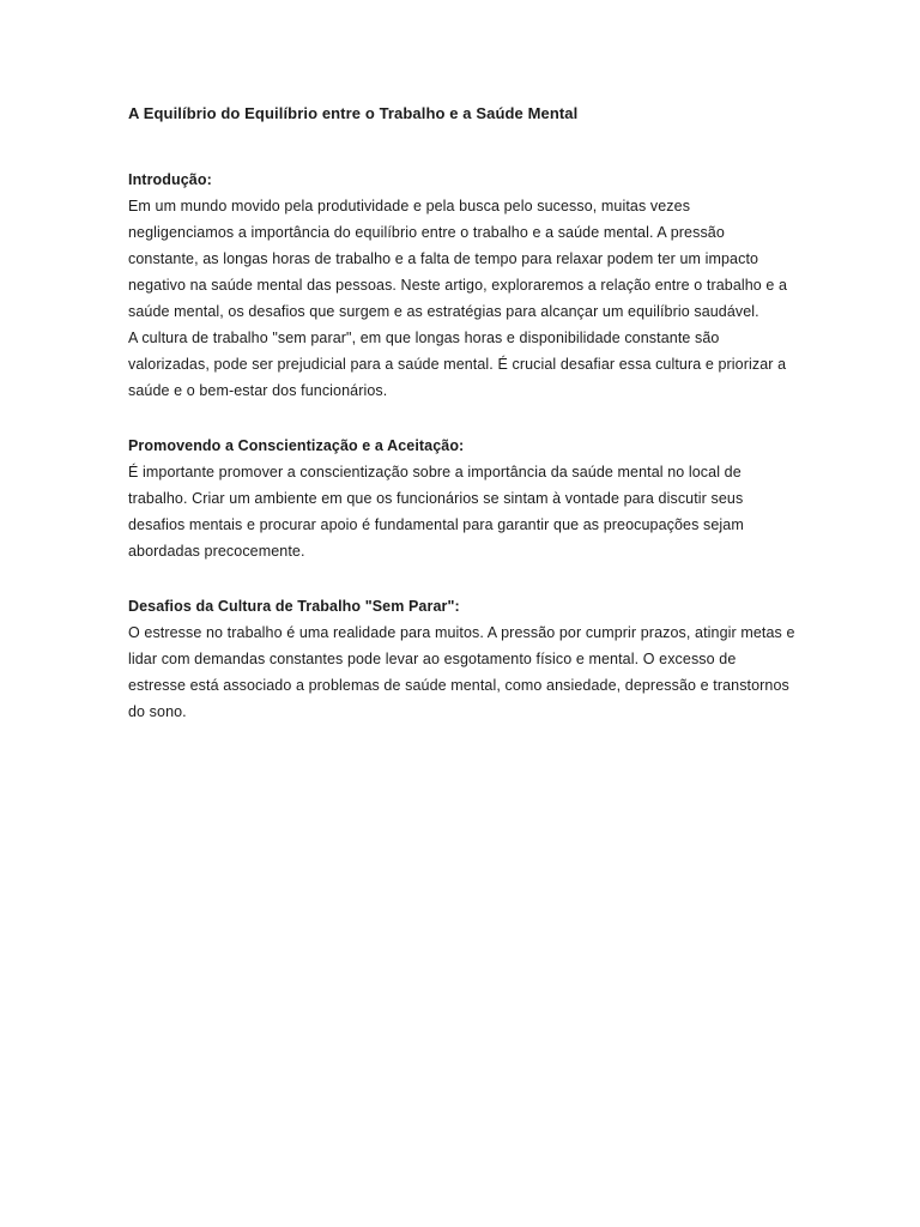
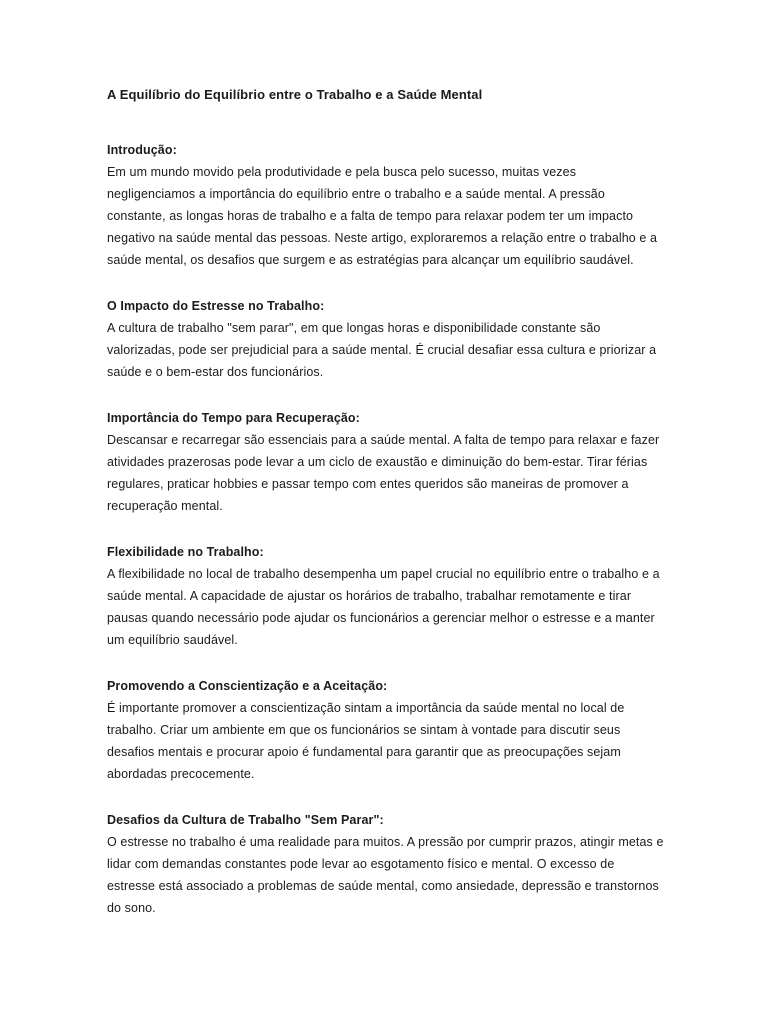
  A Equilíbrio do Equilíbrio entre o Trabalho e a Saúde Mental
  Introdução:
  Em um mundo movido pela produtividade e pela busca pelo sucesso, muitas vezes negligenciamos a importância do equilíbrio entre o trabalho e a saúde mental. A pressão constante, as longas horas de trabalho e a falta de tempo para relaxar podem ter um impacto negativo na saúde mental das pessoas. Neste artigo, exploraremos a relação entre o trabalho e a saúde mental, os desafios que surgem e as estratégias para alcançar um equilíbrio saudável.
+ O Impacto do Estresse no Trabalho:
  A cultura de trabalho "sem parar", em que longas horas e disponibilidade constante são valorizadas, pode ser prejudicial para a saúde mental. É crucial desafiar essa cultura e priorizar a saúde e o bem-estar dos funcionários.
+ Importância do Tempo para Recuperação:
+ Descansar e recarregar são essenciais para a saúde mental. A falta de tempo para relaxar e fazer atividades prazerosas pode levar a um ciclo de exaustão e diminuição do bem-estar. Tirar férias regulares, praticar hobbies e passar tempo com entes queridos são maneiras de promover a recuperação mental.
+ Flexibilidade no Trabalho:
+ A flexibilidade no local de trabalho desempenha um papel crucial no equilíbrio entre o trabalho e a saúde mental. A capacidade de ajustar os horários de trabalho, trabalhar remotamente e tirar pausas quando necessário pode ajudar os funcionários a gerenciar melhor o estresse e a manter um equilíbrio saudável.
  Promovendo a Conscientização e a Aceitação:
- É importante promover a conscientização sobre a importância da saúde mental no local de trabalho. Criar um ambiente em que os funcionários se sintam à vontade para discutir seus desafios mentais e procurar apoio é fundamental para garantir que as preocupações sejam abordadas precocemente.
+ É importante promover a conscientização sintam a importância da saúde mental no local de trabalho. Criar um ambiente em que os funcionários se sintam à vontade para discutir seus desafios mentais e procurar apoio é fundamental para garantir que as preocupações sejam abordadas precocemente.
  Desafios da Cultura de Trabalho "Sem Parar":
  O estresse no trabalho é uma realidade para muitos. A pressão por cumprir prazos, atingir metas e lidar com demandas constantes pode levar ao esgotamento físico e mental. O excesso de estresse está associado a problemas de saúde mental, como ansiedade, depressão e transtornos do sono.
